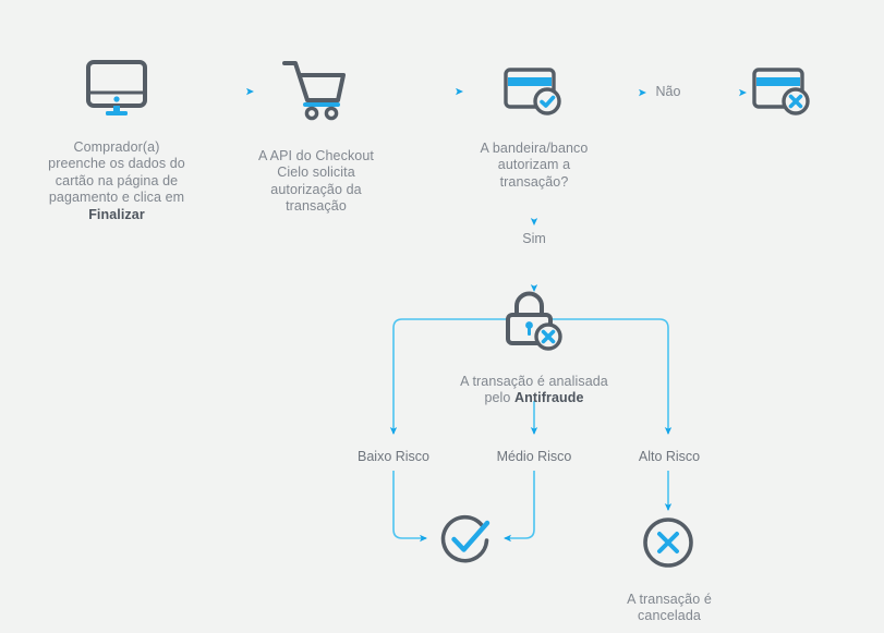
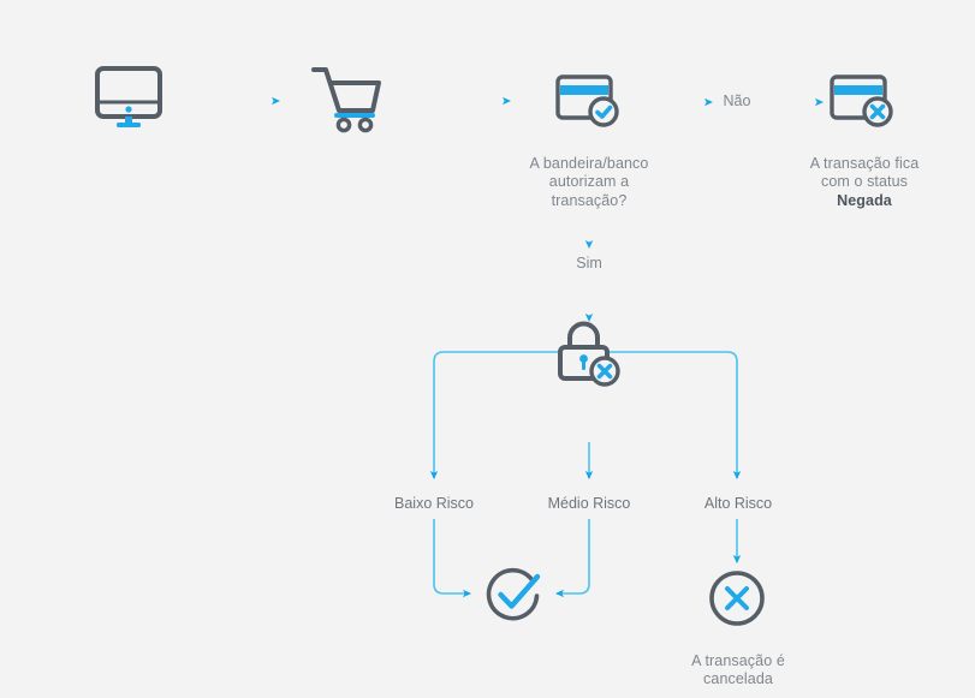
- Comprador(a)
- preenche os dados do
- cartão na página de
- pagamento e clica em Finalizar
- A API do Checkout
- Cielo solicita
- autorização da
- transação
  A bandeira/banco
  autorizam a
  transação?
+ A transação fica
+ com o status Negada
  Não
  Sim
- A transação é analisada
- pelo Antifraude
  Baixo Risco
  Médio Risco
  Alto Risco
  A transação é
  cancelada
